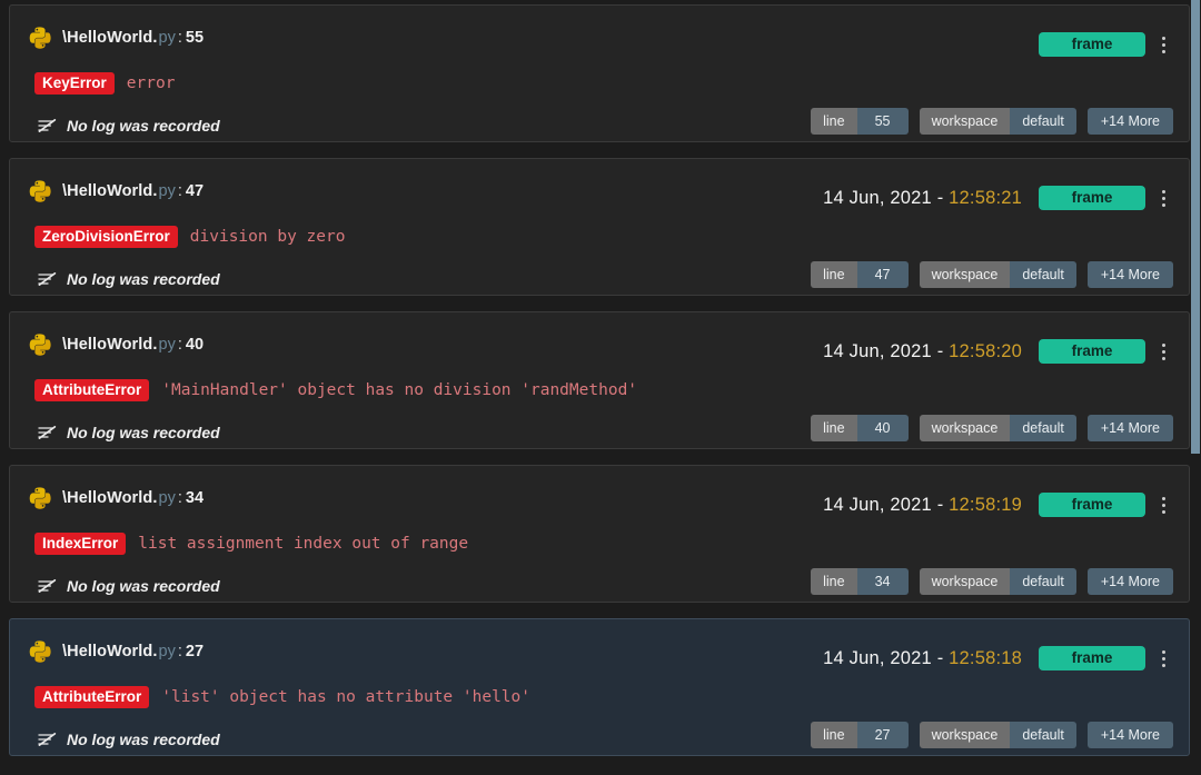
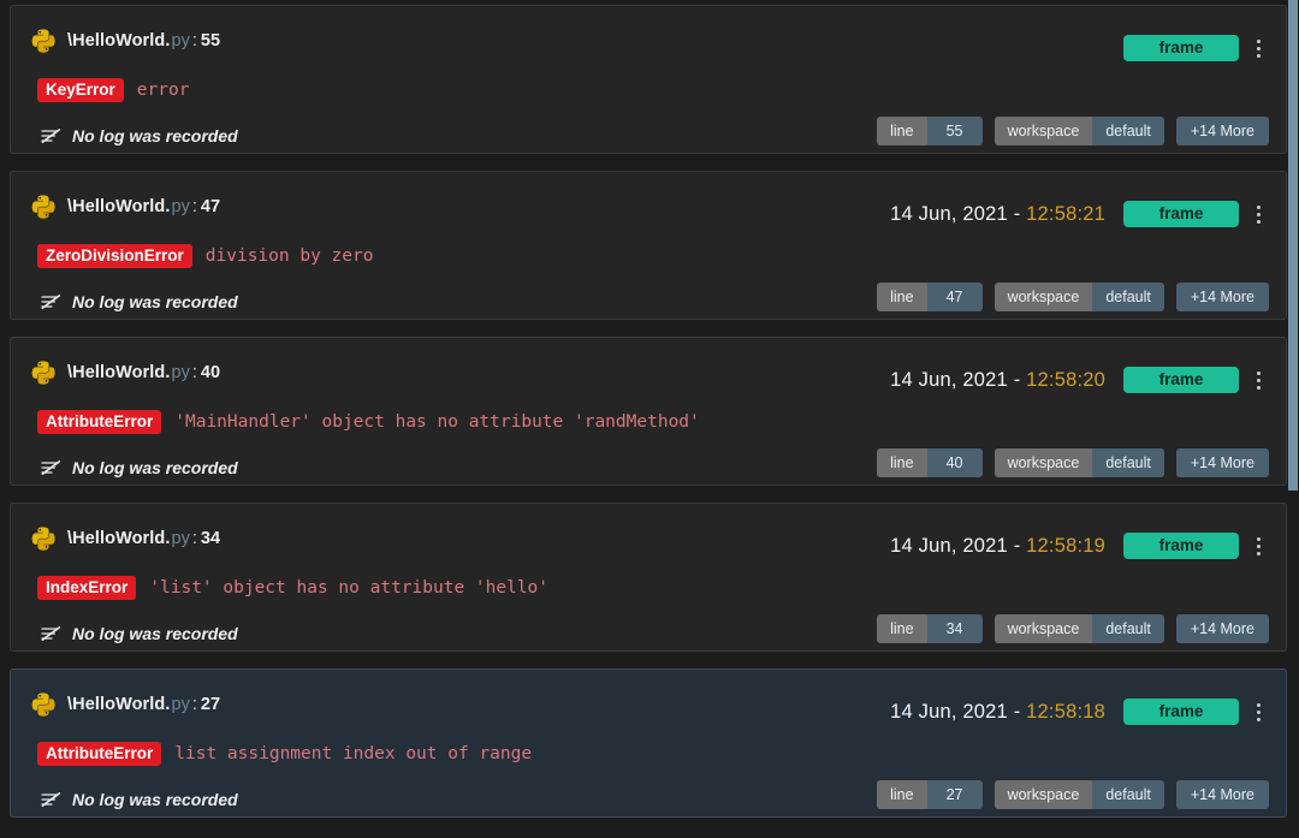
  \HelloWorld.
  py
  :
  55
  KeyError
  error
  No log was recorded
  frame
  line
  55
  workspace
  default
  +14 More
  \HelloWorld.
  py
  :
  47
  ZeroDivisionError
  division by zero
  No log was recorded
  14 Jun, 2021 - 12:58:21
  frame
  line
  47
  workspace
  default
  +14 More
  \HelloWorld.
  py
  :
  40
  AttributeError
- 'MainHandler' object has no division 'randMethod'
+ 'MainHandler' object has no attribute 'randMethod'
  No log was recorded
  14 Jun, 2021 - 12:58:20
  frame
  line
  40
  workspace
  default
  +14 More
  \HelloWorld.
  py
  :
  34
  IndexError
- list assignment index out of range
+ 'list' object has no attribute 'hello'
  No log was recorded
  14 Jun, 2021 - 12:58:19
  frame
  line
  34
  workspace
  default
  +14 More
  \HelloWorld.
  py
  :
  27
  AttributeError
- 'list' object has no attribute 'hello'
+ list assignment index out of range
  No log was recorded
  14 Jun, 2021 - 12:58:18
  frame
  line
  27
  workspace
  default
  +14 More
